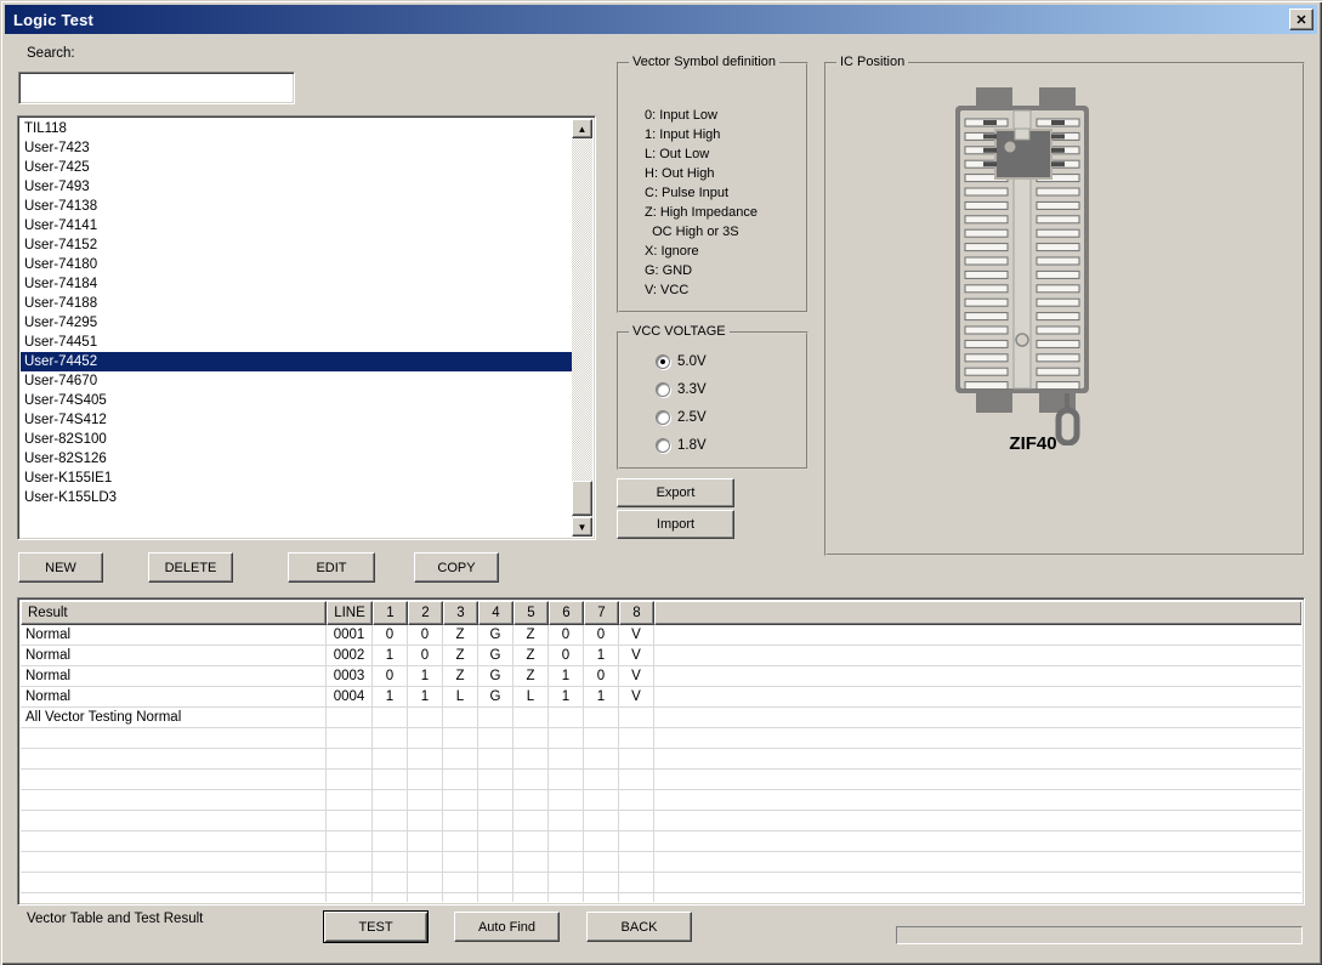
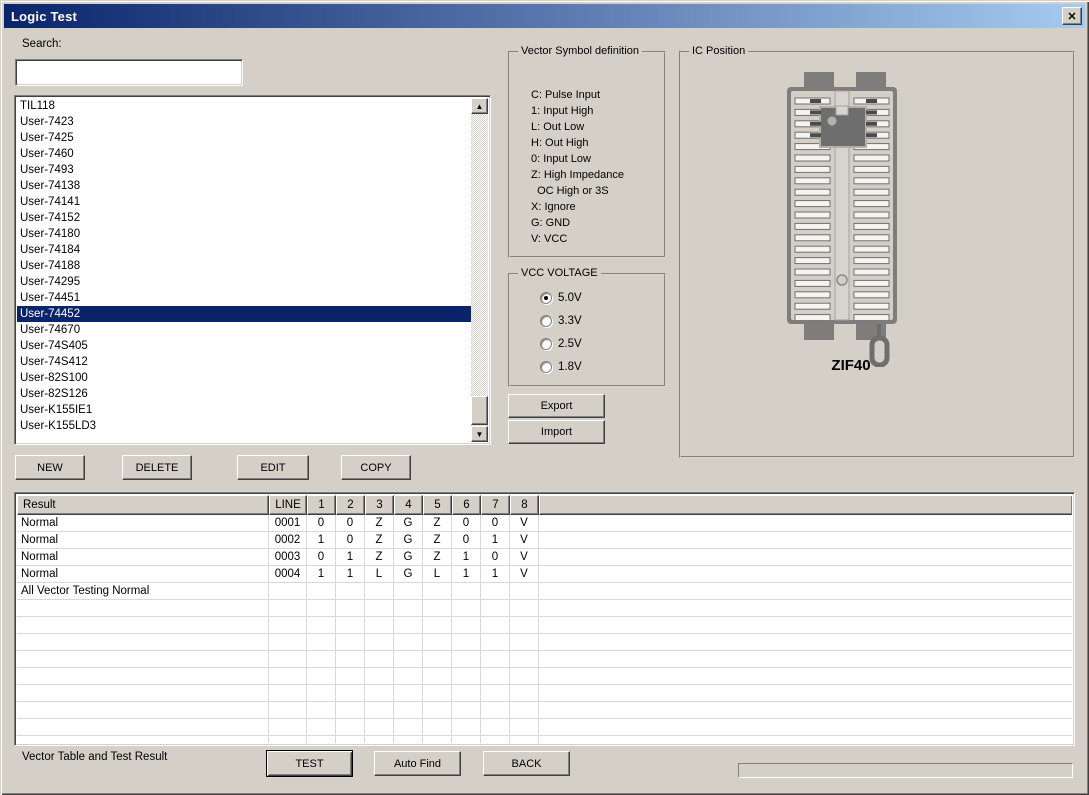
  Logic Test
  ✕
  Search:
  TIL118
  User-7423
  User-7425
+ User-7460
  User-7493
  User-74138
  User-74141
  User-74152
  User-74180
  User-74184
  User-74188
  User-74295
  User-74451
  User-74452
  User-74670
  User-74S405
  User-74S412
  User-82S100
  User-82S126
  User-K155IE1
  User-K155LD3
  ▲
  ▼
  NEW
  DELETE
  EDIT
  COPY
  Vector Symbol definition
- 0: Input Low
+ C: Pulse Input
  1: Input High
  L: Out Low
  H: Out High
- C: Pulse Input
+ 0: Input Low
  Z: High Impedance
  OC High or 3S
  X: Ignore
  G: GND
  V: VCC
  VCC VOLTAGE
  5.0V
  3.3V
  2.5V
  1.8V
  Export
  Import
  IC Position
  ZIF40
  Result
  LINE
  1
  2
  3
  4
  5
  6
  7
  8
  Normal
  0001
  0
  0
  Z
  G
  Z
  0
  0
  V
  Normal
  0002
  1
  0
  Z
  G
  Z
  0
  1
  V
  Normal
  0003
  0
  1
  Z
  G
  Z
  1
  0
  V
  Normal
  0004
  1
  1
  L
  G
  L
  1
  1
  V
  All Vector Testing Normal
  Vector Table and Test Result
  TEST
  Auto Find
  BACK
